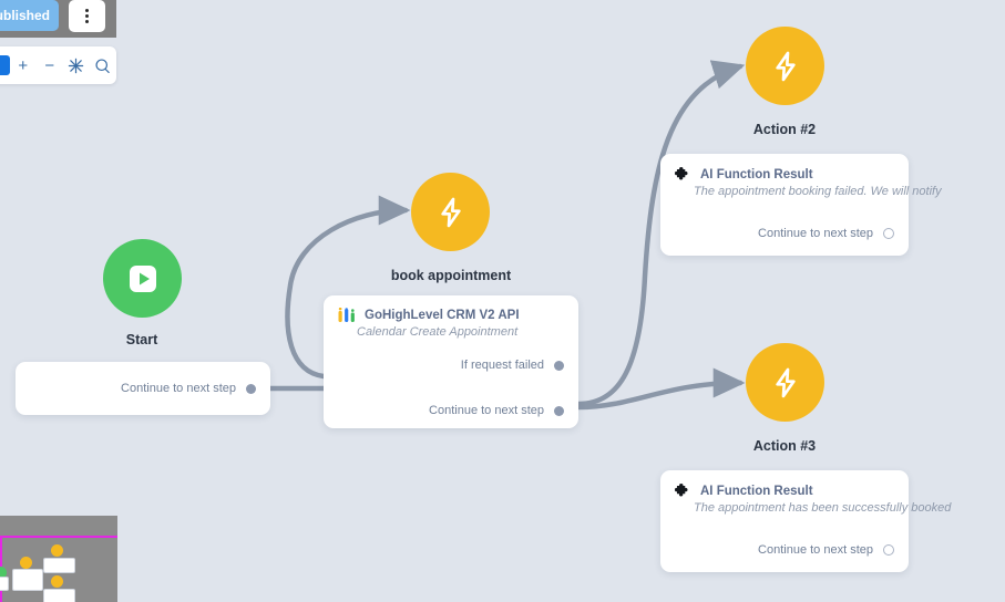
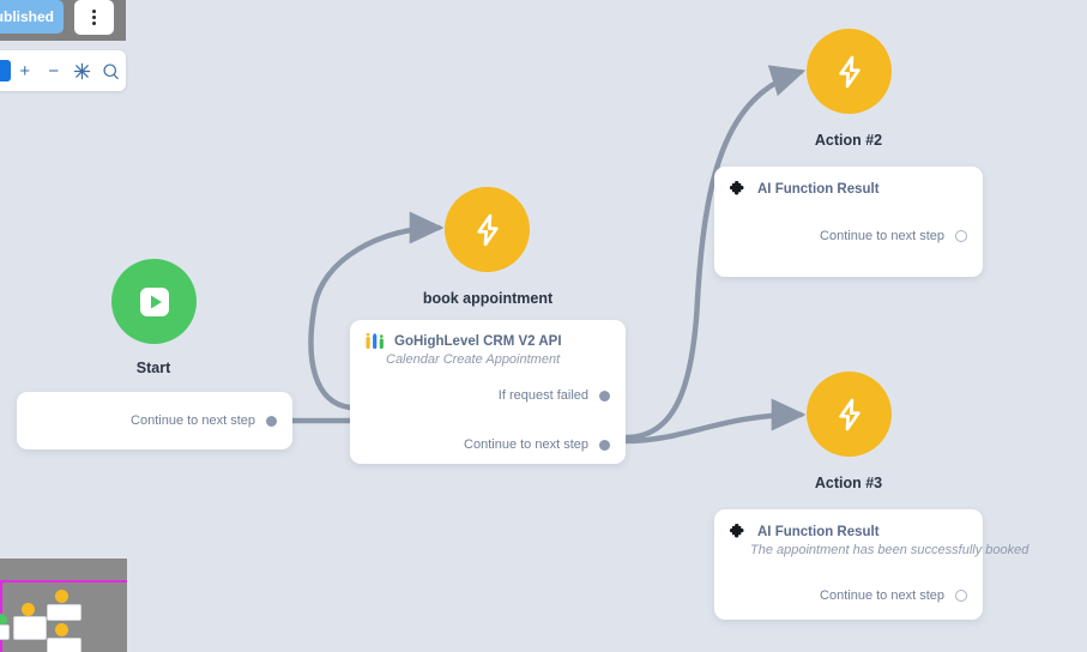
  Start
  Continue to next step
  book appointment
  GoHighLevel CRM V2 API
  Calendar Create Appointment
  If request failed
  Continue to next step
  Action #2
  AI Function Result
- The appointment booking failed. We will notify
  Continue to next step
  Action #3
  AI Function Result
  The appointment has been successfully booked
  Continue to next step
  blished
  +
  −
